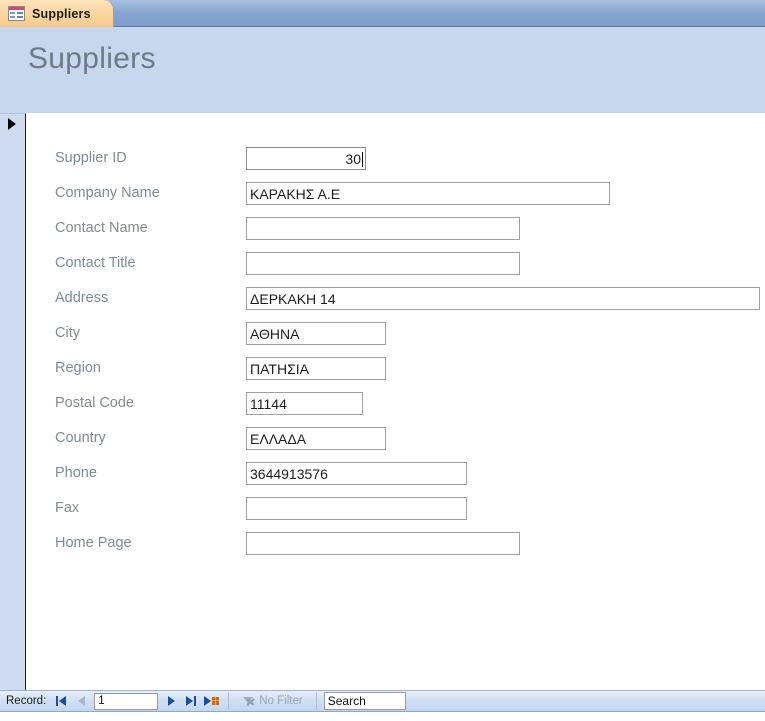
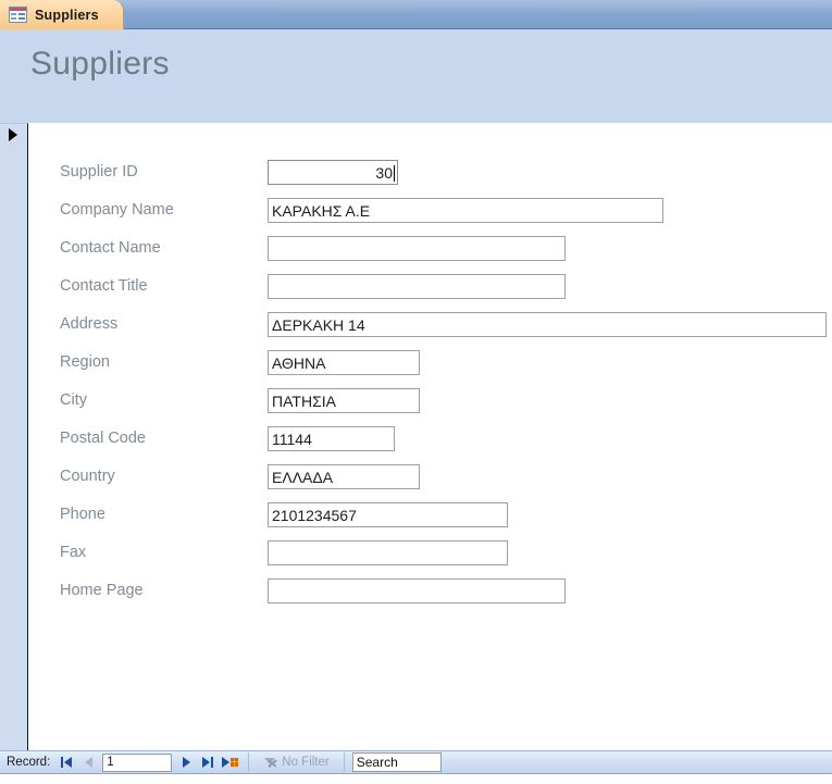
  Suppliers
  Suppliers
  Supplier ID
  30
  Company Name
  ΚΑΡΑΚΗΣ Α.Ε
  Contact Name
  Contact Title
  Address
  ΔΕΡΚΑΚΗ 14
- City
+ Region
  ΑΘΗΝΑ
- Region
+ City
  ΠΑΤΗΣΙΑ
  Postal Code
  11144
  Country
  ΕΛΛΑΔΑ
  Phone
- 3644913576
+ 2101234567
  Fax
  Home Page
  Record:
  1
  No Filter
  Search
